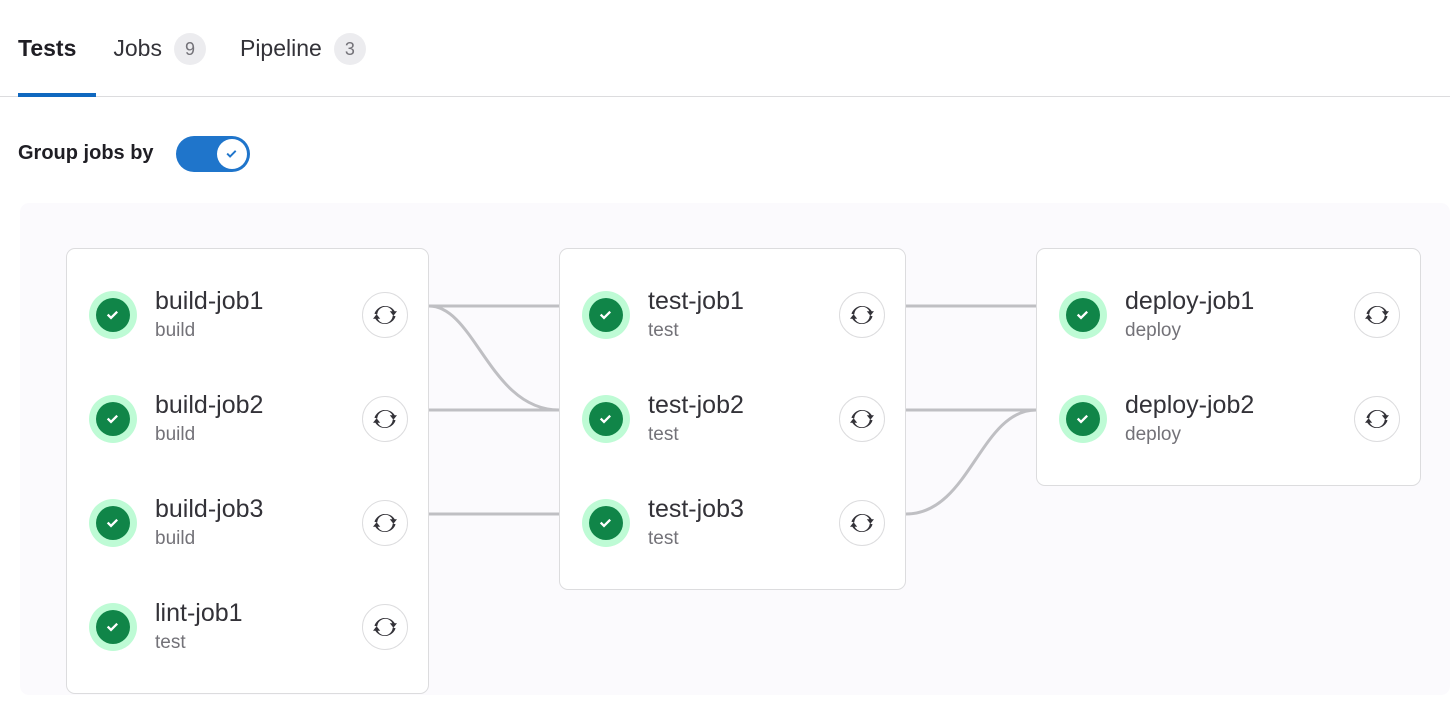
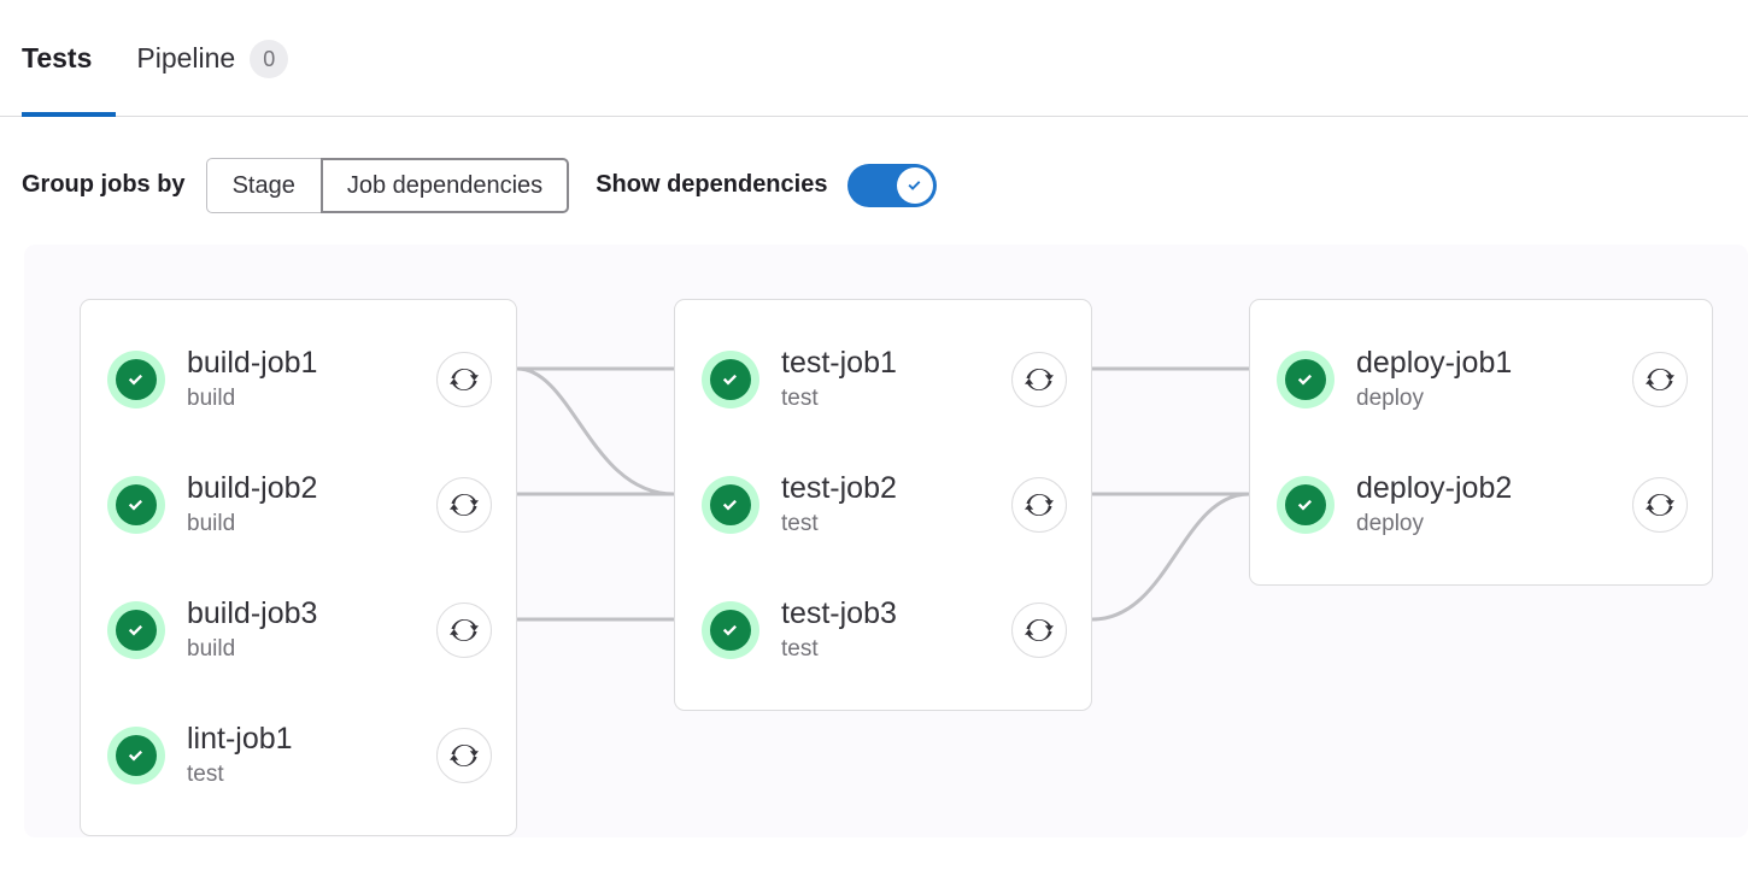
  Tests
- Jobs
- 9
  Pipeline
- 3
+ 0
  Group jobs by
+ Stage
+ Job dependencies
+ Show dependencies
  build-job1
  build
  build-job2
  build
  build-job3
  build
  lint-job1
  test
  test-job1
  test
  test-job2
  test
  test-job3
  test
  deploy-job1
  deploy
  deploy-job2
  deploy
